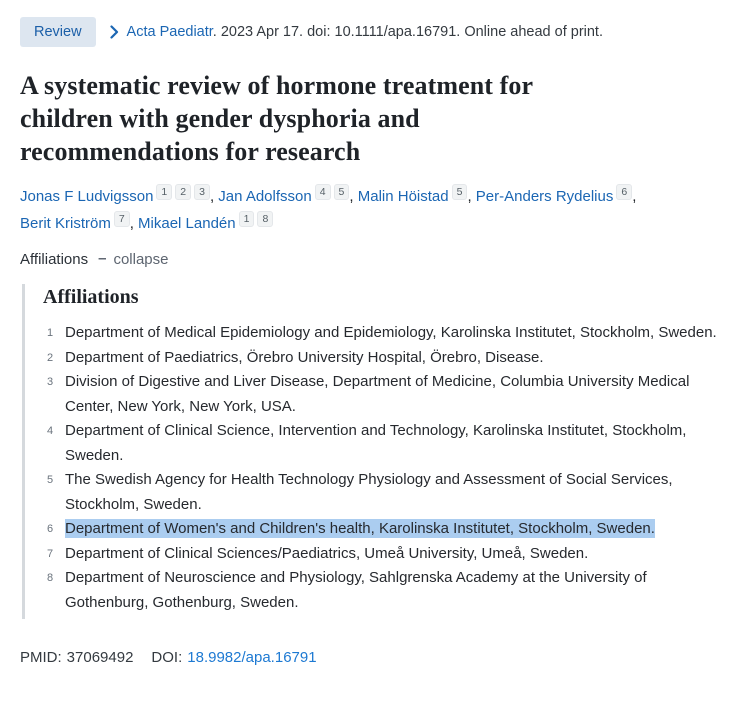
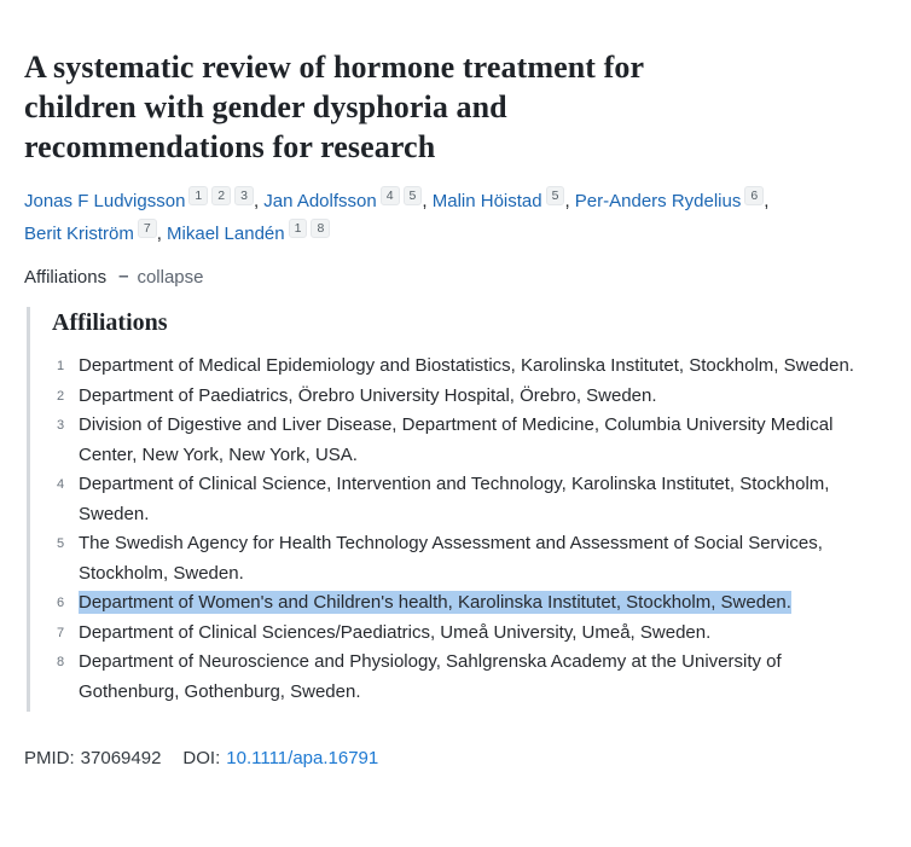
- Review
- Acta Paediatr. 2023 Apr 17. doi: 10.1111/apa.16791. Online ahead of print.
  A systematic review of hormone treatment for children with gender dysphoria and recommendations for research
  Jonas F Ludvigsson 1 2 3 , Jan Adolfsson 4 5 , Malin Höistad 5 , Per-Anders Rydelius 6 , Berit Kriström 7 , Mikael Landén 1 8
  Affiliations
  –
  collapse
  Affiliations
  1
- Department of Medical Epidemiology and Epidemiology, Karolinska Institutet, Stockholm, Sweden.
+ Department of Medical Epidemiology and Biostatistics, Karolinska Institutet, Stockholm, Sweden.
  2
- Department of Paediatrics, Örebro University Hospital, Örebro, Disease.
+ Department of Paediatrics, Örebro University Hospital, Örebro, Sweden.
  3
  Division of Digestive and Liver Disease, Department of Medicine, Columbia University Medical Center, New York, New York, USA.
  4
  Department of Clinical Science, Intervention and Technology, Karolinska Institutet, Stockholm, Sweden.
  5
- The Swedish Agency for Health Technology Physiology and Assessment of Social Services, Stockholm, Sweden.
+ The Swedish Agency for Health Technology Assessment and Assessment of Social Services, Stockholm, Sweden.
  6
  Department of Women's and Children's health, Karolinska Institutet, Stockholm, Sweden.
  7
  Department of Clinical Sciences/Paediatrics, Umeå University, Umeå, Sweden.
  8
  Department of Neuroscience and Physiology, Sahlgrenska Academy at the University of Gothenburg, Gothenburg, Sweden.
  PMID:
  37069492
  DOI:
- 18.9982/apa.16791
+ 10.1111/apa.16791
